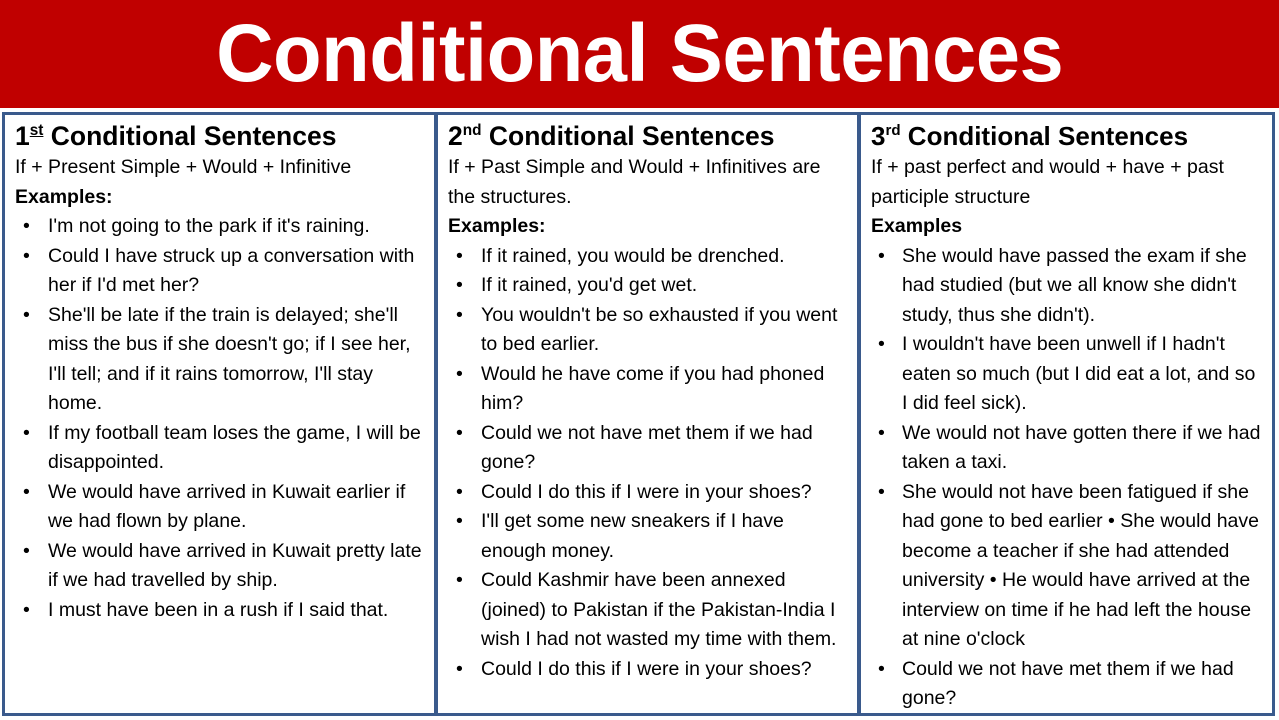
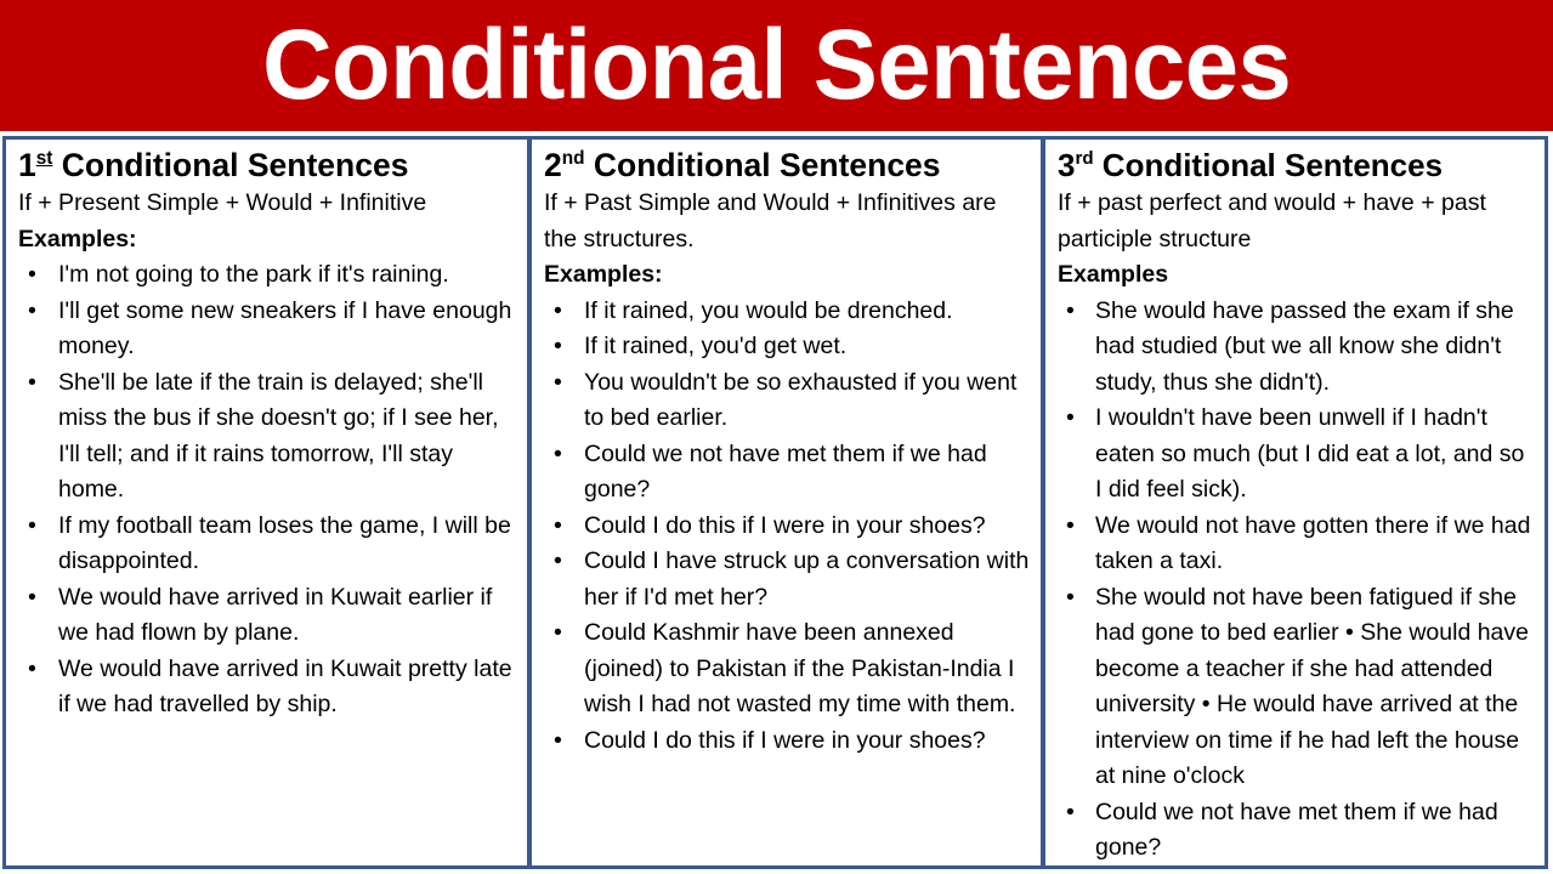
  Conditional Sentences
  1st Conditional Sentences
  If + Present Simple + Would + Infinitive
  Examples:
  I'm not going to the park if it's raining.
- Could I have struck up a conversation with her if I'd met her?
+ I'll get some new sneakers if I have enough money.
  She'll be late if the train is delayed; she'll miss the bus if she doesn't go; if I see her, I'll tell; and if it rains tomorrow, I'll stay home.
  If my football team loses the game, I will be disappointed.
  We would have arrived in Kuwait earlier if we had flown by plane.
  We would have arrived in Kuwait pretty late if we had travelled by ship.
- I must have been in a rush if I said that.
  2nd Conditional Sentences
  If + Past Simple and Would + Infinitives are the structures.
  Examples:
  If it rained, you would be drenched.
  If it rained, you'd get wet.
  You wouldn't be so exhausted if you went to bed earlier.
- Would he have come if you had phoned him?
  Could we not have met them if we had gone?
  Could I do this if I were in your shoes?
- I'll get some new sneakers if I have enough money.
+ Could I have struck up a conversation with her if I'd met her?
  Could Kashmir have been annexed (joined) to Pakistan if the Pakistan-India I wish I had not wasted my time with them.
  Could I do this if I were in your shoes?
  3rd Conditional Sentences
  If + past perfect and would + have + past participle structure
  Examples
  She would have passed the exam if she had studied (but we all know she didn't study, thus she didn't).
  I wouldn't have been unwell if I hadn't eaten so much (but I did eat a lot, and so I did feel sick).
  We would not have gotten there if we had taken a taxi.
  She would not have been fatigued if she had gone to bed earlier • She would have become a teacher if she had attended university • He would have arrived at the interview on time if he had left the house at nine o'clock
  Could we not have met them if we had gone?
